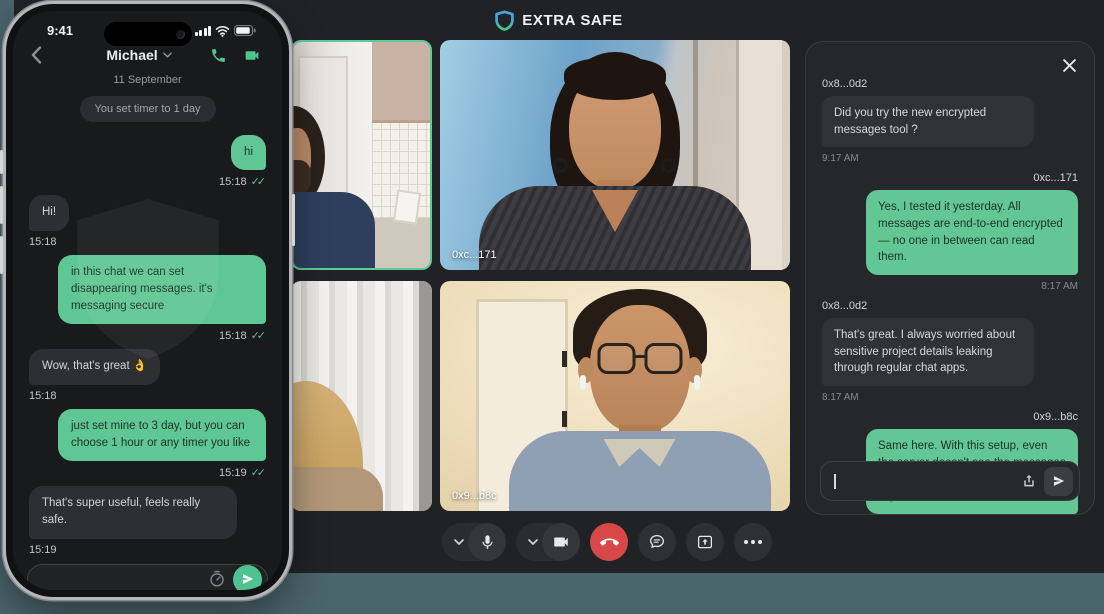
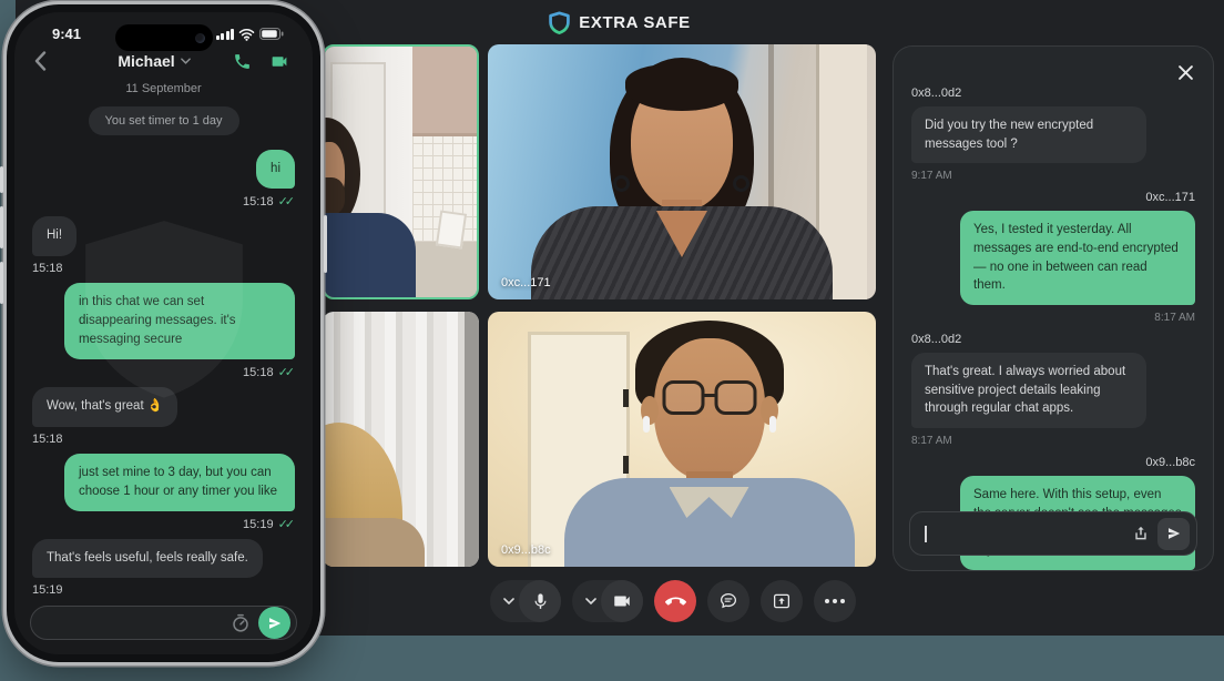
  EXTRA SAFE
  0xc...171
  0x9...b8c
  0x8...0d2
  Did you try the new encrypted messages tool ?
  9:17 AM
  0xc...171
  Yes, I tested it yesterday. All messages are end-to-end encrypted — no one in between can read them.
  8:17 AM
  0x8...0d2
  That's great. I always worried about sensitive project details leaking through regular chat apps.
  8:17 AM
  0x9...b8c
  9:41
  Michael
  11 September
  You set timer to 1 day
  hi
  15:18
  ✓✓
  Hi!
  15:18
  in this chat we can set disappearing messages. it's messaging secure
  15:18
  ✓✓
  Wow, that's great 👌
  15:18
  just set mine to 3 day, but you can choose 1 hour or any timer you like
  15:19
  ✓✓
- That's super useful, feels really safe.
+ That's feels useful, feels really safe.
  15:19
